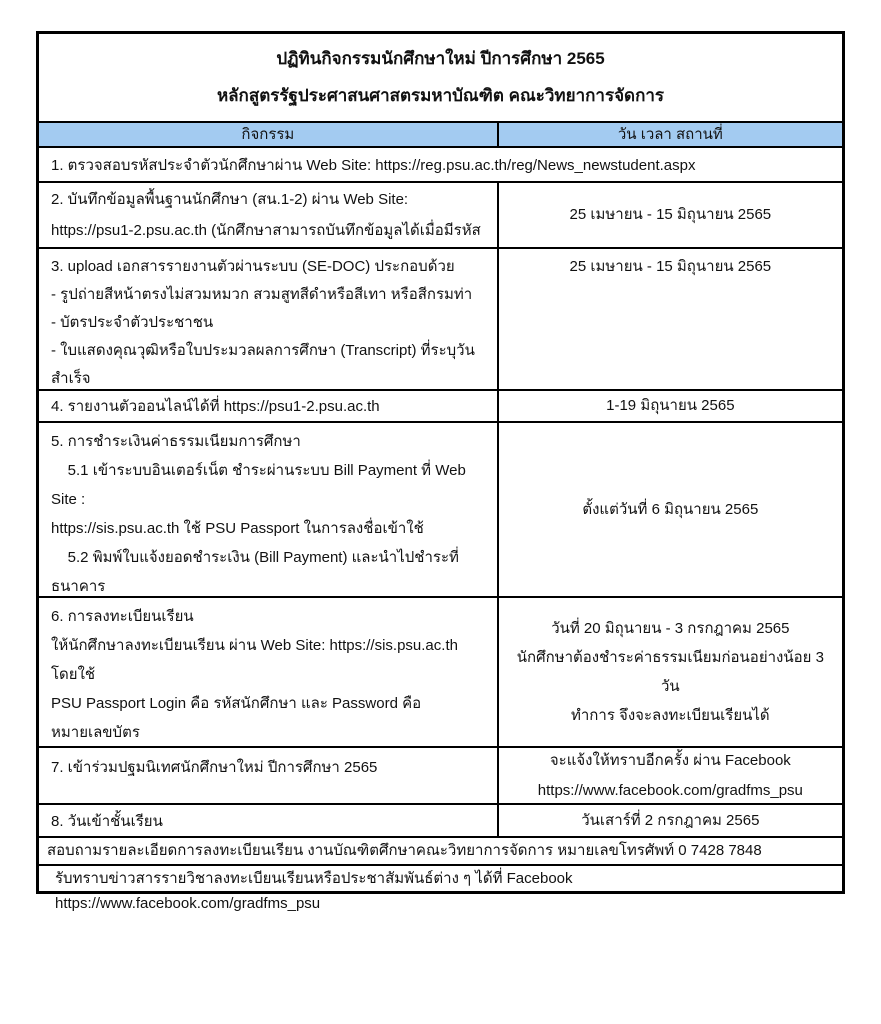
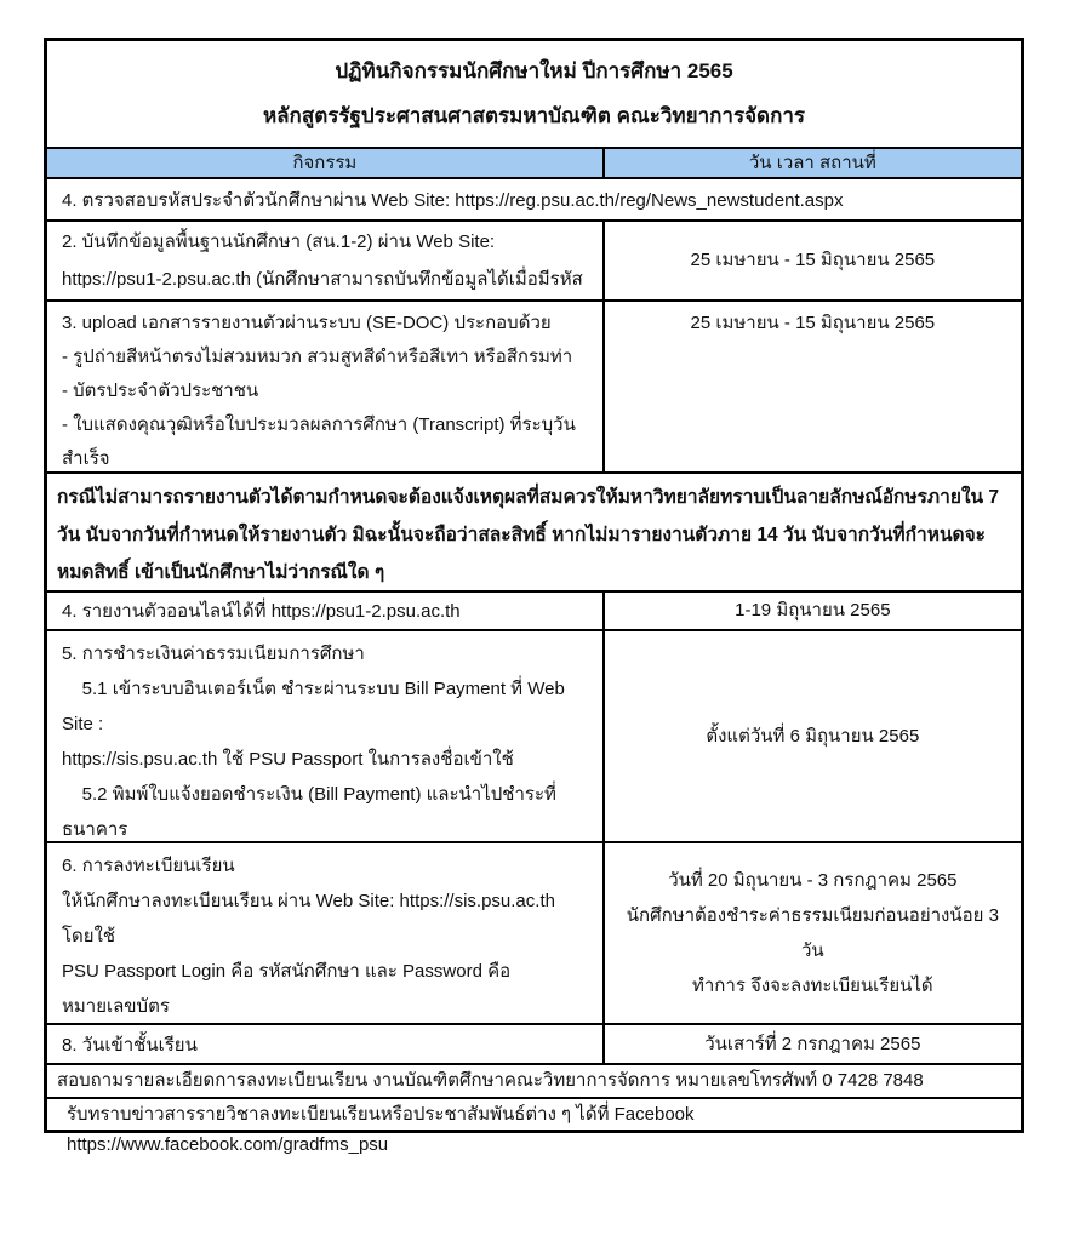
  ปฏิทินกิจกรรมนักศึกษาใหม่ ปีการศึกษา 2565
  หลักสูตรรัฐประศาสนศาสตรมหาบัณฑิต คณะวิทยาการจัดการ
  กิจกรรม
  วัน เวลา สถานที่
- 1. ตรวจสอบรหัสประจำตัวนักศึกษาผ่าน Web Site: https://reg.psu.ac.th/reg/News_newstudent.aspx
+ 4. ตรวจสอบรหัสประจำตัวนักศึกษาผ่าน Web Site: https://reg.psu.ac.th/reg/News_newstudent.aspx
  2. บันทึกข้อมูลพื้นฐานนักศึกษา (สน.1-2) ผ่าน Web Site:
  https://psu1-2.psu.ac.th (นักศึกษาสามารถบันทึกข้อมูลได้เมื่อมีรหัส
  25 เมษายน - 15 มิถุนายน 2565
  3. upload เอกสารรายงานตัวผ่านระบบ (SE-DOC) ประกอบด้วย
  - รูปถ่ายสีหน้าตรงไม่สวมหมวก สวมสูทสีดำหรือสีเทา หรือสีกรมท่า
  - บัตรประจำตัวประชาชน
  - ใบแสดงคุณวุฒิหรือใบประมวลผลการศึกษา (Transcript) ที่ระบุวันสำเร็จ
  25 เมษายน - 15 มิถุนายน 2565
+ กรณีไม่สามารถรายงานตัวได้ตามกำหนดจะต้องแจ้งเหตุผลที่สมควรให้มหาวิทยาลัยทราบเป็นลายลักษณ์อักษรภายใน 7 วัน นับจากวันที่กำหนดให้รายงานตัว มิฉะนั้นจะถือว่าสละสิทธิ์ หากไม่มารายงานตัวภาย 14 วัน นับจากวันที่กำหนดจะหมดสิทธิ์ เข้าเป็นนักศึกษาไม่ว่ากรณีใด ๆ
  4. รายงานตัวออนไลน์ได้ที่ https://psu1-2.psu.ac.th
  1-19 มิถุนายน 2565
  5. การชำระเงินค่าธรรมเนียมการศึกษา
  5.1 เข้าระบบอินเตอร์เน็ต ชำระผ่านระบบ Bill Payment ที่ Web Site :
  https://sis.psu.ac.th ใช้ PSU Passport ในการลงชื่อเข้าใช้
  5.2 พิมพ์ใบแจ้งยอดชำระเงิน (Bill Payment) และนำไปชำระที่ ธนาคาร
  ตั้งแต่วันที่ 6 มิถุนายน 2565
  6. การลงทะเบียนเรียน
  ให้นักศึกษาลงทะเบียนเรียน ผ่าน Web Site: https://sis.psu.ac.th โดยใช้
  PSU Passport Login คือ รหัสนักศึกษา และ Password คือ หมายเลขบัตร
  วันที่ 20 มิถุนายน - 3 กรกฎาคม 2565
  นักศึกษาต้องชำระค่าธรรมเนียมก่อนอย่างน้อย 3 วัน
  ทำการ จึงจะลงทะเบียนเรียนได้
- 7. เข้าร่วมปฐมนิเทศนักศึกษาใหม่ ปีการศึกษา 2565
- จะแจ้งให้ทราบอีกครั้ง ผ่าน Facebook
- https://www.facebook.com/gradfms_psu
  8. วันเข้าชั้นเรียน
  วันเสาร์ที่ 2 กรกฎาคม 2565
  สอบถามรายละเอียดการลงทะเบียนเรียน งานบัณฑิตศึกษาคณะวิทยาการจัดการ หมายเลขโทรศัพท์ 0 7428 7848
  รับทราบข่าวสารรายวิชาลงทะเบียนเรียนหรือประชาสัมพันธ์ต่าง ๆ ได้ที่ Facebook https://www.facebook.com/gradfms_psu
